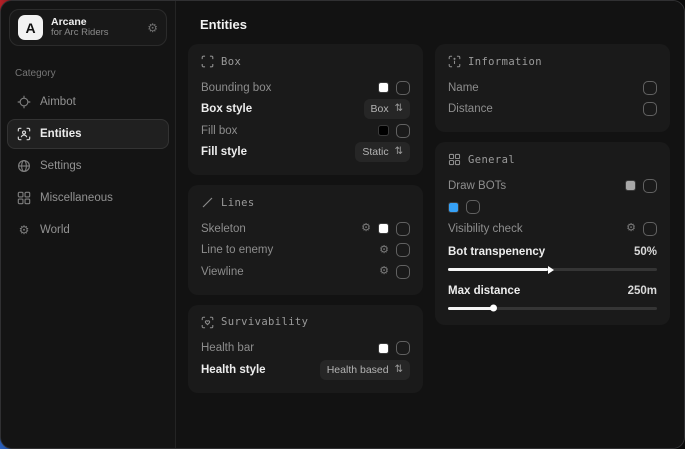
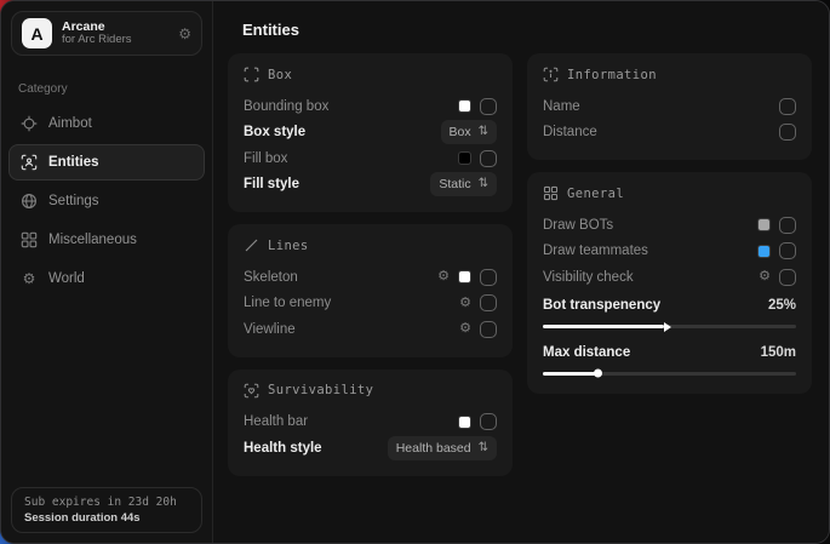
  A
  Arcane
  for Arc Riders
  ⚙
  Category
  Aimbot
  Entities
  Settings
  Miscellaneous
  ⚙
  World
+ Sub expires in 23d 20h
+ Session duration 44s
  Entities
  Box
  Bounding box
  Box style
  Box
  ⇅
  Fill box
  Fill style
  Static
  ⇅
  Lines
  Skeleton
  ⚙
  Line to enemy
  ⚙
  Viewline
  ⚙
  Survivability
  Health bar
  Health style
  Health based
  ⇅
  Information
  Name
  Distance
  General
  Draw BOTs
+ Draw teammates
  Visibility check
  ⚙
  Bot transpenency
- 50%
+ 25%
  Max distance
- 250m
+ 150m
